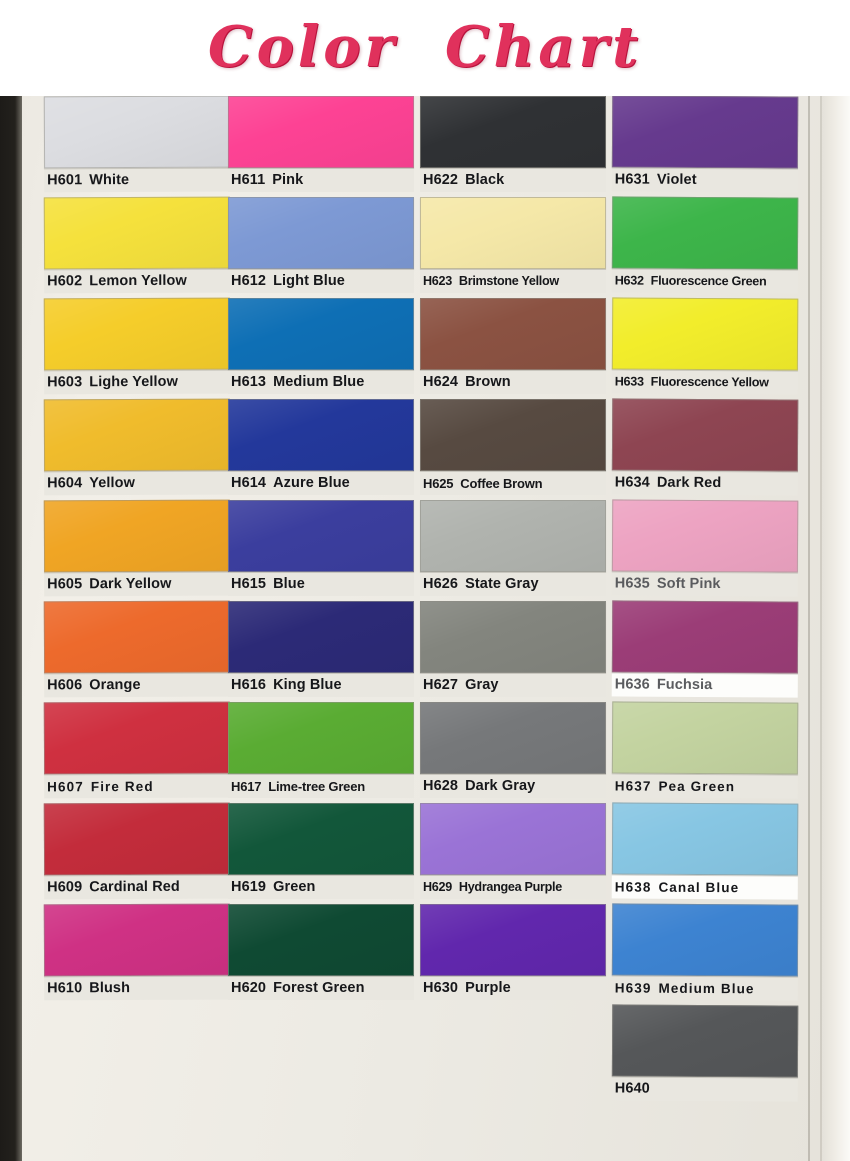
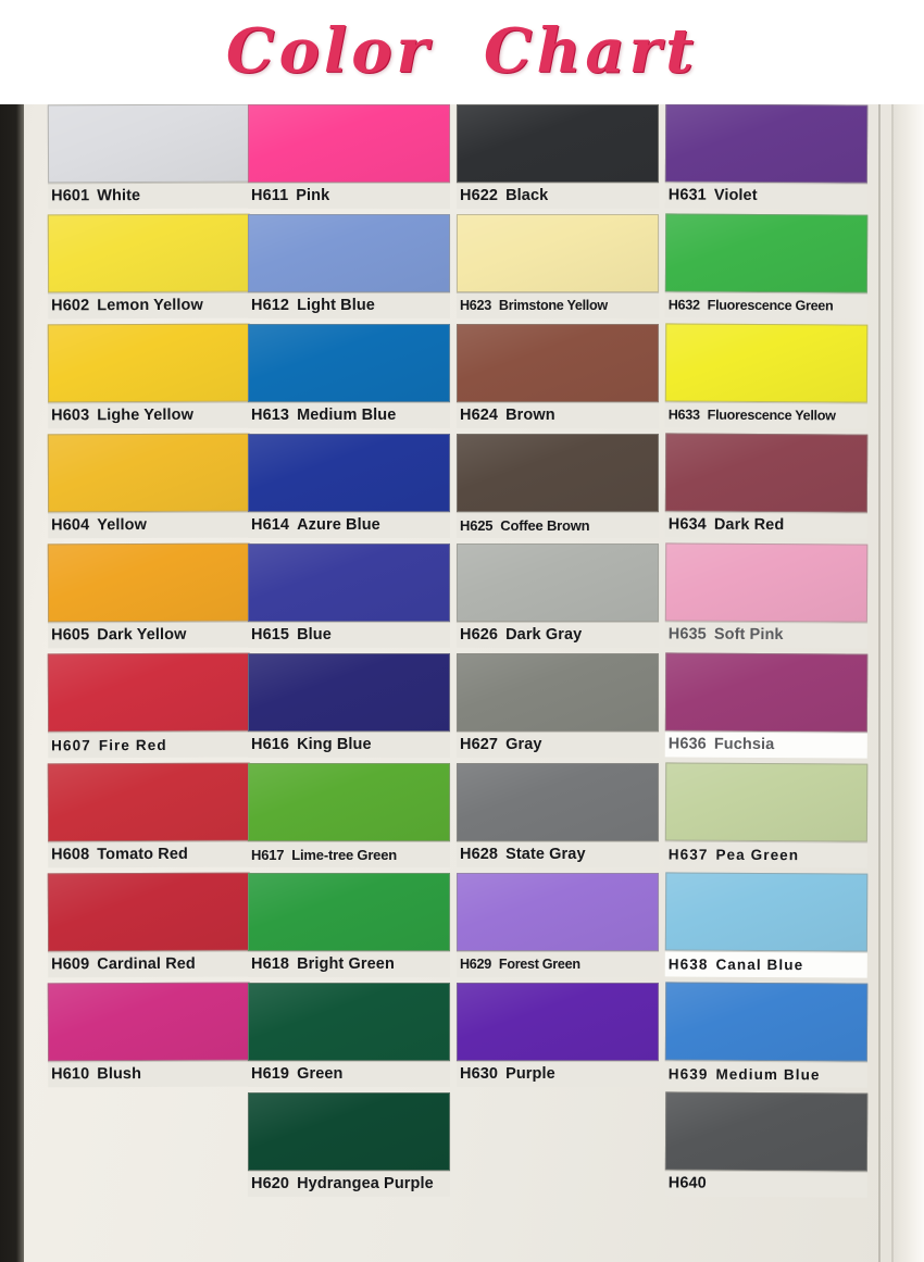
  Color Chart
  H601 White
  H602 Lemon Yellow
  H603 Lighe Yellow
  H604 Yellow
  H605 Dark Yellow
- H606 Orange
  H607 Fire Red
+ H608 Tomato Red
  H609 Cardinal Red
  H610 Blush
  H611 Pink
  H612 Light Blue
  H613 Medium Blue
  H614 Azure Blue
  H615 Blue
  H616 King Blue
  H617 Lime-tree Green
+ H618 Bright Green
  H619 Green
- H620 Forest Green
+ H620 Hydrangea Purple
  H622 Black
  H623 Brimstone Yellow
  H624 Brown
  H625 Coffee Brown
- H626 State Gray
+ H626 Dark Gray
  H627 Gray
- H628 Dark Gray
+ H628 State Gray
- H629 Hydrangea Purple
+ H629 Forest Green
  H630 Purple
  H631 Violet
  H632 Fluorescence Green
  H633 Fluorescence Yellow
  H634 Dark Red
  H635 Soft Pink
  H636 Fuchsia
  H637 Pea Green
  H638 Canal Blue
  H639 Medium Blue
  H640
